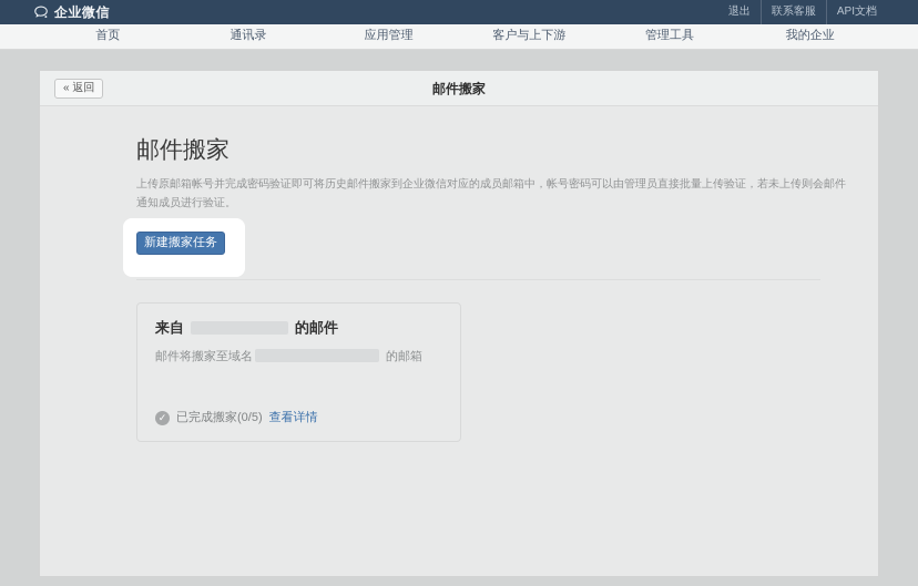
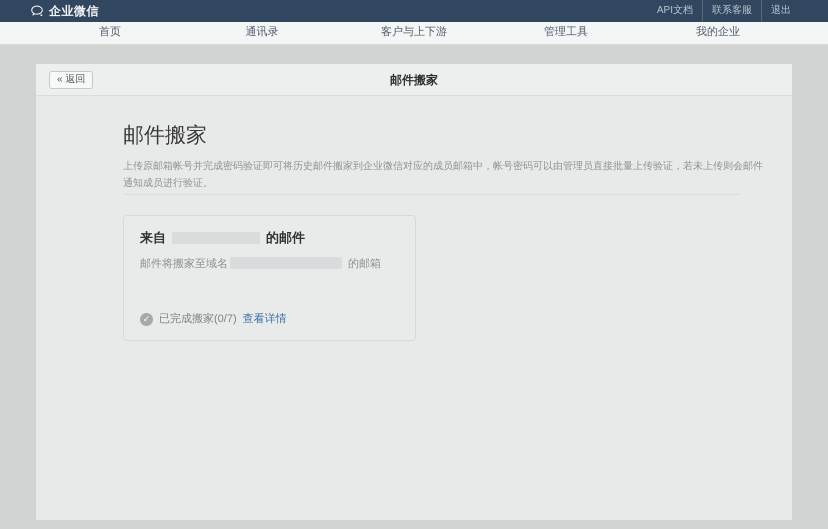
  企业微信
- 退出
+ API文档
  联系客服
- API文档
+ 退出
  首页
  通讯录
- 应用管理
  客户与上下游
  管理工具
  我的企业
  « 返回
  邮件搬家
  邮件搬家
  上传原邮箱帐号并完成密码验证即可将历史邮件搬家到企业微信对应的成员邮箱中，帐号密码可以由管理员直接批量上传验证，若未上传则会邮件通知成员进行验证。
- 新建搬家任务
  来自 的邮件
  邮件将搬家至域名 的邮箱
  ✓
- 已完成搬家(0/5)
+ 已完成搬家(0/7)
  查看详情
